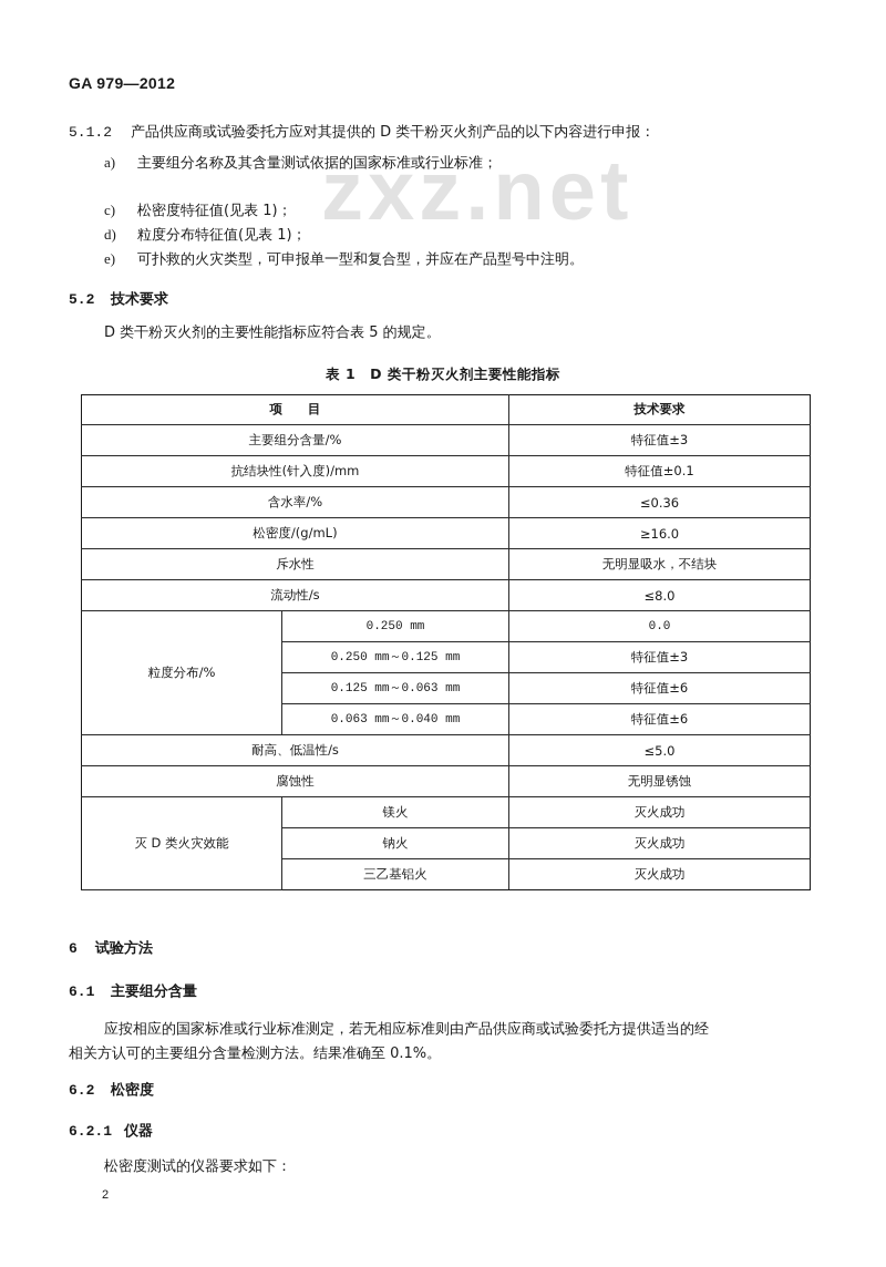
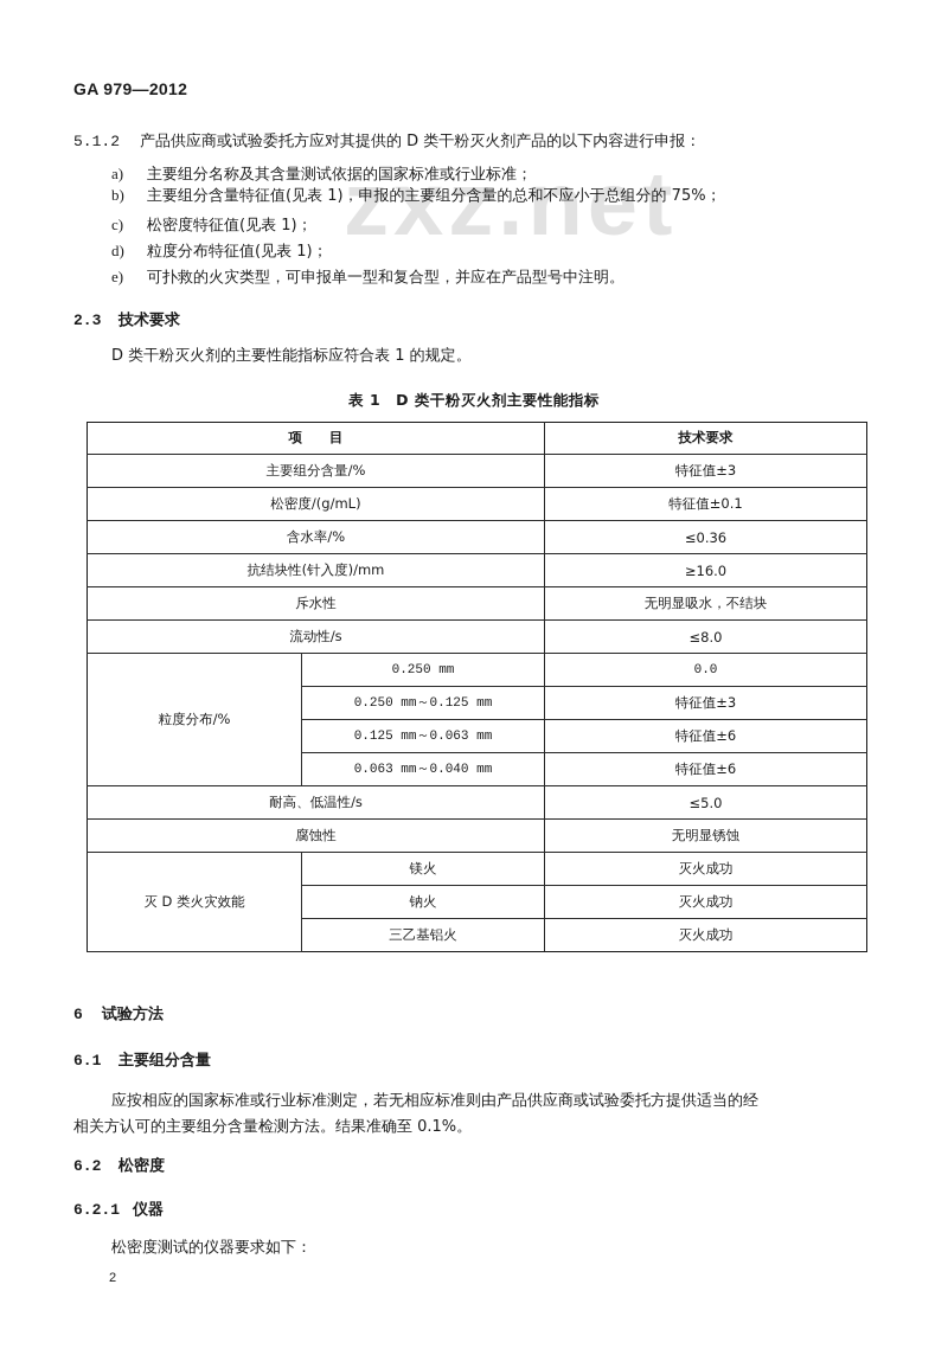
  zxz.net
  GA 979—2012
  5.1.2 产品供应商或试验委托方应对其提供的 D 类干粉灭火剂产品的以下内容进行申报：
  a) 主要组分名称及其含量测试依据的国家标准或行业标准；
+ b) 主要组分含量特征值(见表 1)，申报的主要组分含量的总和不应小于总组分的 75%；
  c) 松密度特征值(见表 1)；
  d) 粒度分布特征值(见表 1)；
  e) 可扑救的火灾类型，可申报单一型和复合型，并应在产品型号中注明。
- 5.2 技术要求
+ 2.3 技术要求
- D 类干粉灭火剂的主要性能指标应符合表 5 的规定。
+ D 类干粉灭火剂的主要性能指标应符合表 1 的规定。
  表 1 D 类干粉灭火剂主要性能指标
  项 目	技术要求
  主要组分含量/%	特征值±3
- 抗结块性(针入度)/mm	特征值±0.1
+ 松密度/(g/mL)	特征值±0.1
  含水率/%	≤0.36
- 松密度/(g/mL)	≥16.0
+ 抗结块性(针入度)/mm	≥16.0
  斥水性	无明显吸水，不结块
  流动性/s	≤8.0
  粒度分布/%	0.250 mm	0.0
  0.250 mm～0.125 mm	特征值±3
  0.125 mm～0.063 mm	特征值±6
  0.063 mm～0.040 mm	特征值±6
  耐高、低温性/s	≤5.0
  腐蚀性	无明显锈蚀
  灭 D 类火灾效能	镁火	灭火成功
  钠火	灭火成功
  三乙基铝火	灭火成功
  6 试验方法
  6.1 主要组分含量
  应按相应的国家标准或行业标准测定，若无相应标准则由产品供应商或试验委托方提供适当的经
  相关方认可的主要组分含量检测方法。结果准确至 0.1%。
  6.2 松密度
  6.2.1 仪器
  松密度测试的仪器要求如下：
  2
